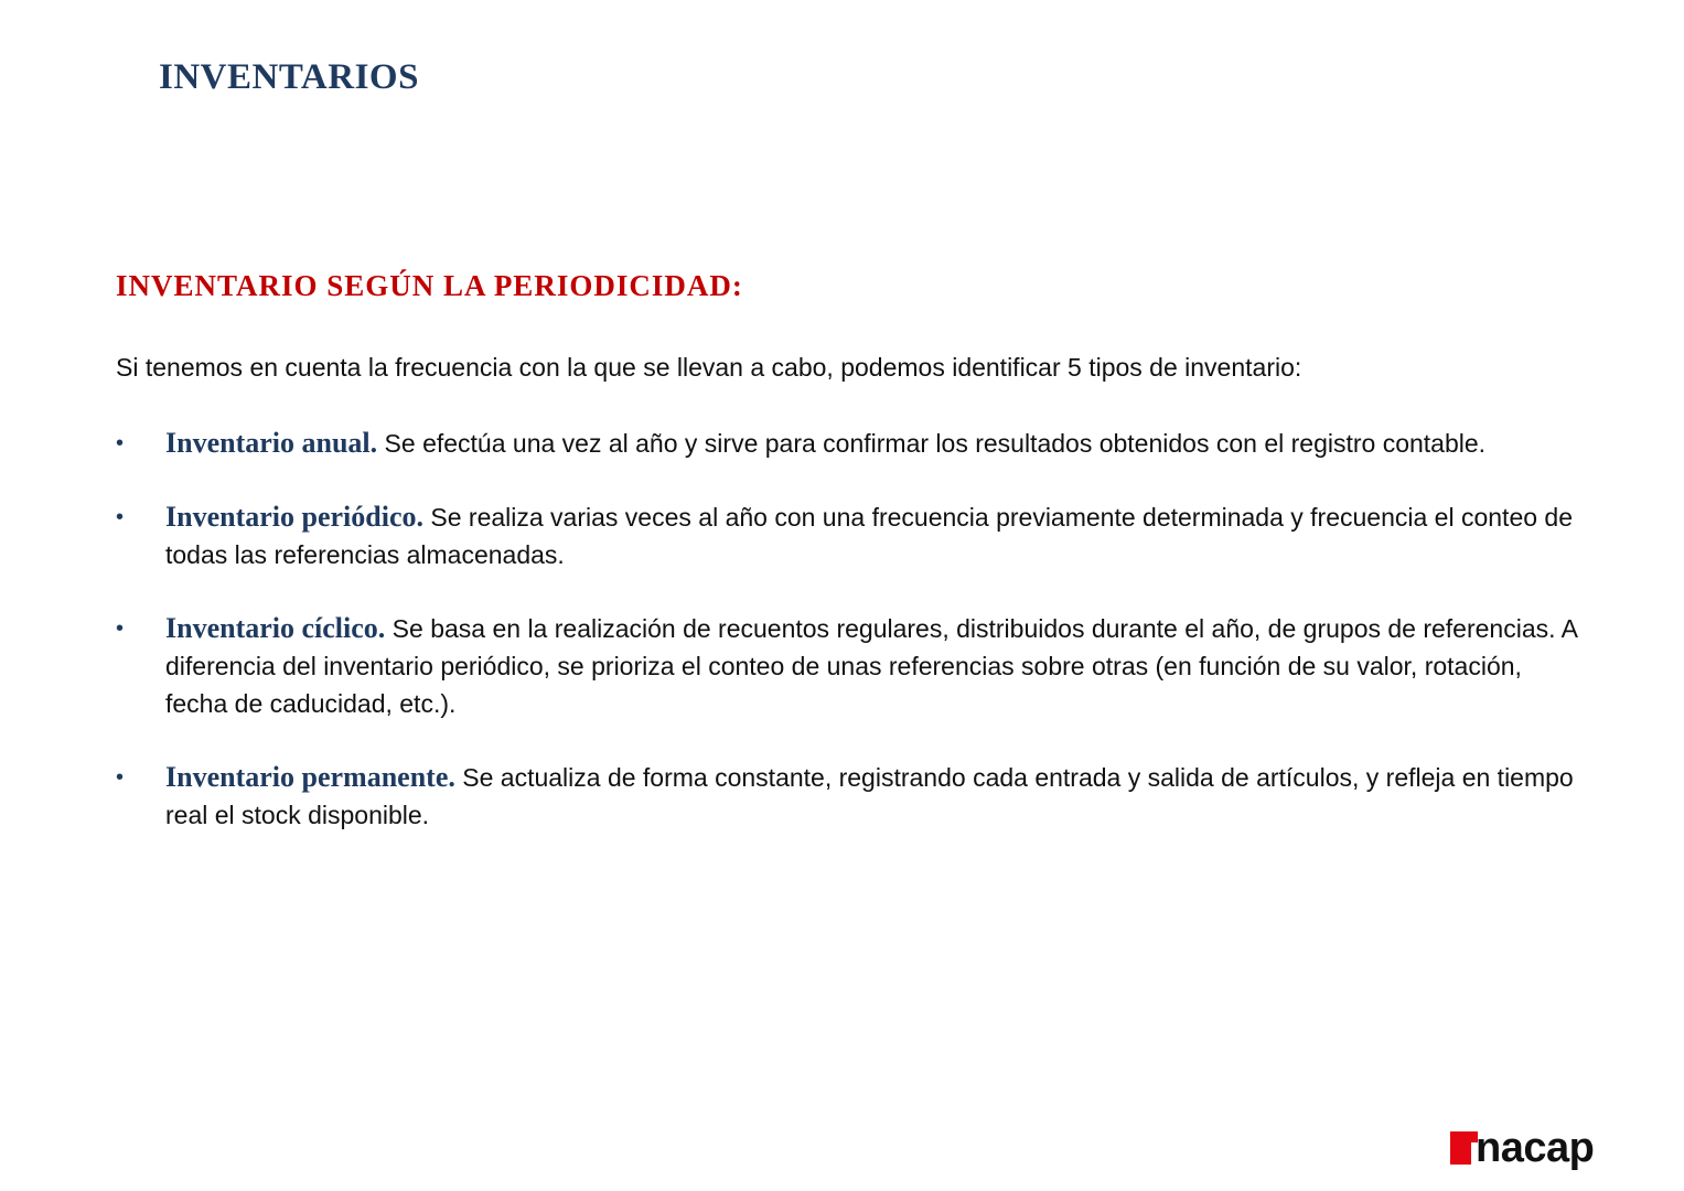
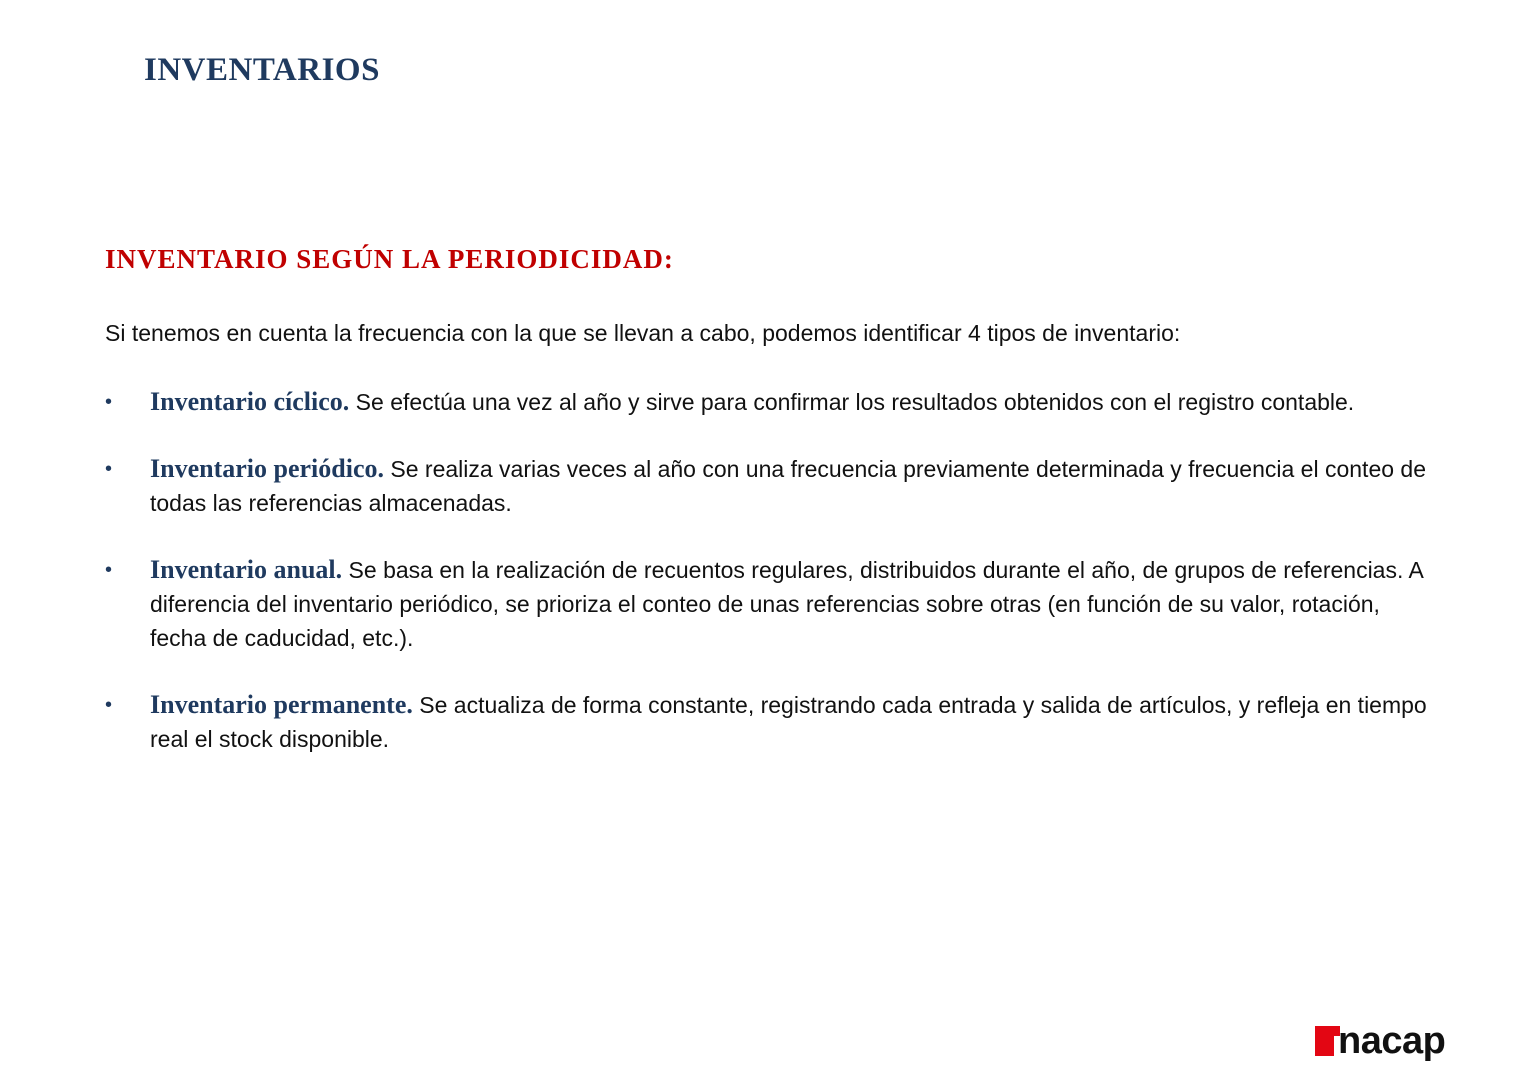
  INVENTARIOS
  INVENTARIO SEGÚN LA PERIODICIDAD:
- Si tenemos en cuenta la frecuencia con la que se llevan a cabo, podemos identificar 5 tipos de inventario:
+ Si tenemos en cuenta la frecuencia con la que se llevan a cabo, podemos identificar 4 tipos de inventario:
  •
- Inventario anual. Se efectúa una vez al año y sirve para confirmar los resultados obtenidos con el registro contable.
+ Inventario cíclico. Se efectúa una vez al año y sirve para confirmar los resultados obtenidos con el registro contable.
  •
  Inventario periódico. Se realiza varias veces al año con una frecuencia previamente determinada y frecuencia el conteo de todas las referencias almacenadas.
  •
- Inventario cíclico. Se basa en la realización de recuentos regulares, distribuidos durante el año, de grupos de referencias. A diferencia del inventario periódico, se prioriza el conteo de unas referencias sobre otras (en función de su valor, rotación, fecha de caducidad, etc.).
+ Inventario anual. Se basa en la realización de recuentos regulares, distribuidos durante el año, de grupos de referencias. A diferencia del inventario periódico, se prioriza el conteo de unas referencias sobre otras (en función de su valor, rotación, fecha de caducidad, etc.).
  •
  Inventario permanente. Se actualiza de forma constante, registrando cada entrada y salida de artículos, y refleja en tiempo real el stock disponible.
  nacap
